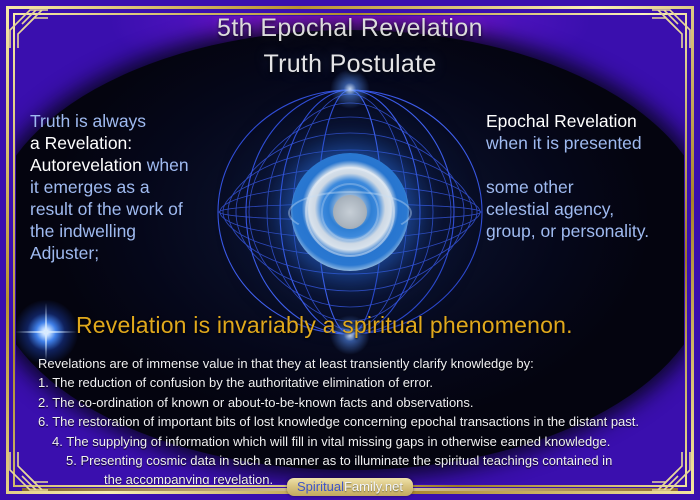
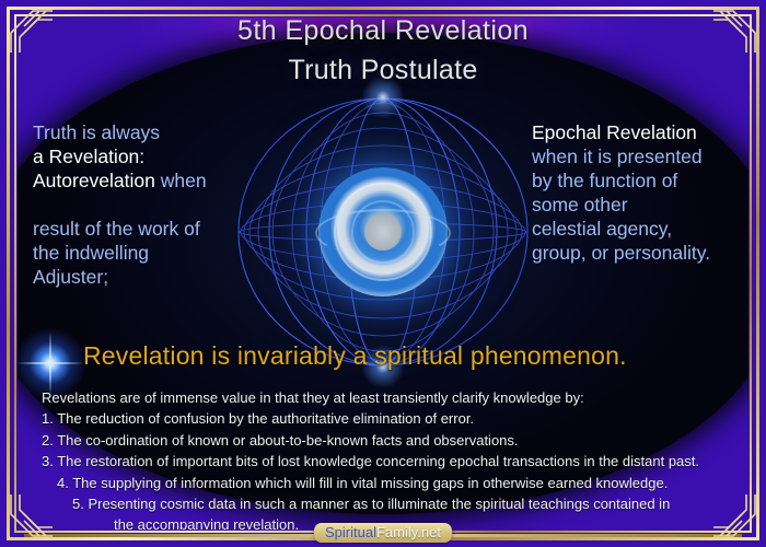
  5th Epochal Revelation
  Truth Postulate
  Truth is always
  a Revelation:
  Autorevelation when
- it emerges as a
  result of the work of
  the indwelling
  Adjuster;
  Epochal Revelation
  when it is presented
+ by the function of
  some other
  celestial agency,
  group, or personality.
  Revelation is invariably a spiritual phenomenon.
  Revelations are of immense value in that they at least transiently clarify knowledge by:
  1. The reduction of confusion by the authoritative elimination of error.
  2. The co-ordination of known or about-to-be-known facts and observations.
- 6. The restoration of important bits of lost knowledge concerning epochal transactions in the distant past.
+ 3. The restoration of important bits of lost knowledge concerning epochal transactions in the distant past.
  4. The supplying of information which will fill in vital missing gaps in otherwise earned knowledge.
  5. Presenting cosmic data in such a manner as to illuminate the spiritual teachings contained in
  the accompanying revelation.
  SpiritualFamily.net
